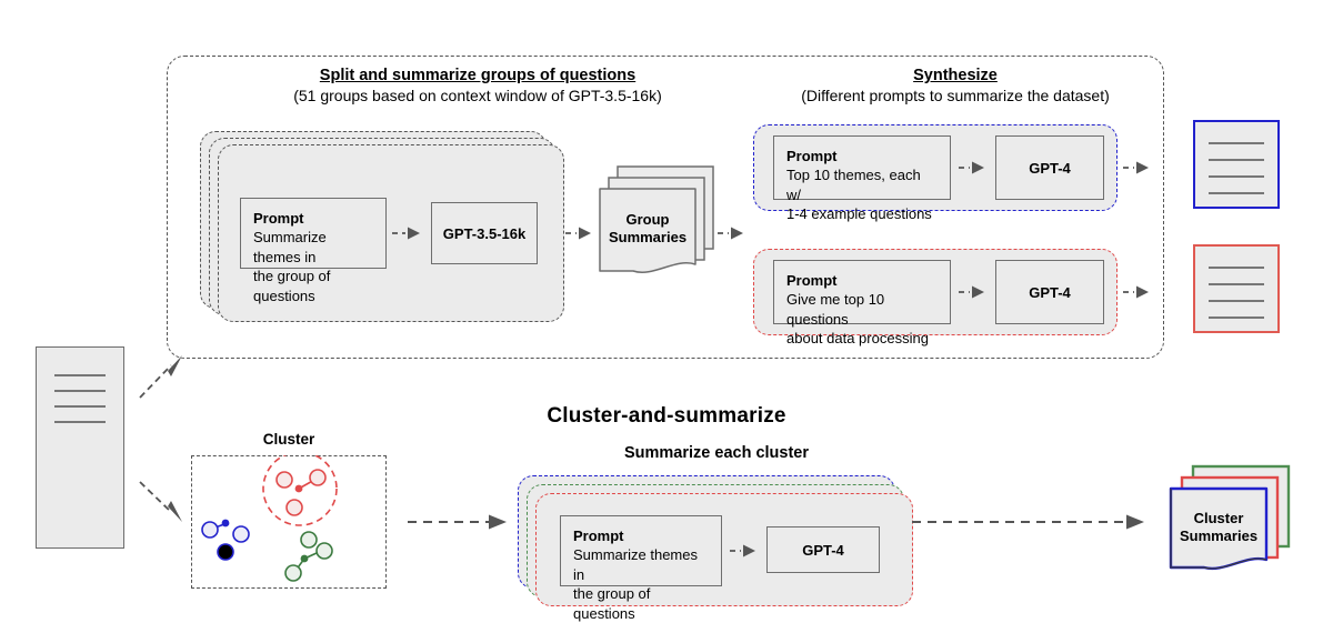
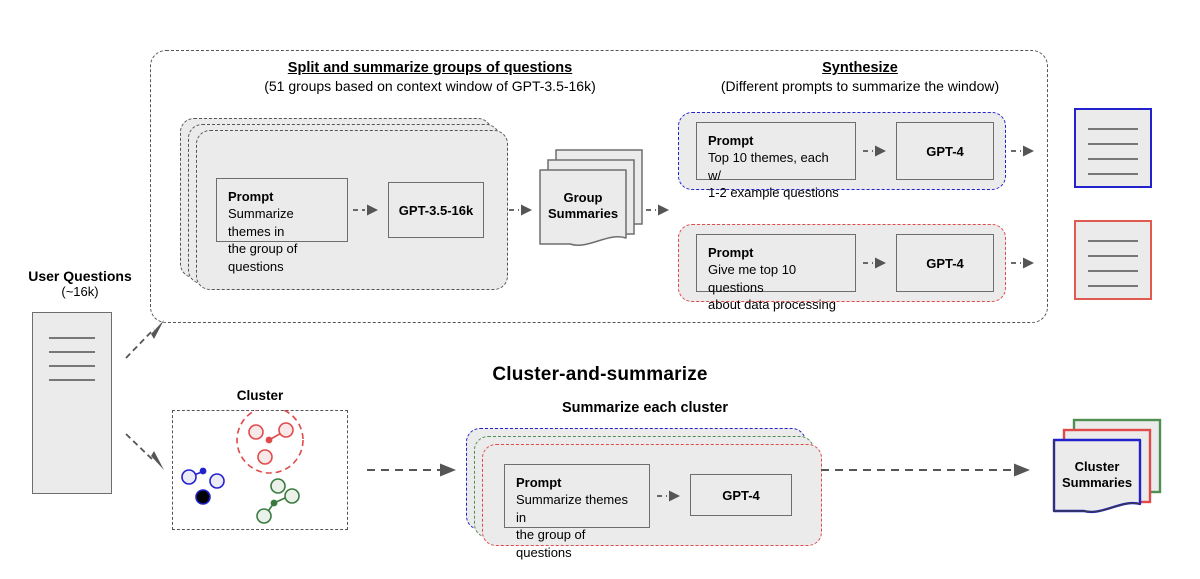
  Split and summarize groups of questions
  (51 groups based on context window of GPT-3.5-16k)
  Prompt
  Summarize themes in
  the group of questions
  GPT-3.5-16k
  Group
  Summaries
  Synthesize
- (Different prompts to summarize the dataset)
+ (Different prompts to summarize the window)
  Prompt
  Top 10 themes, each w/
- 1-4 example questions
+ 1-2 example questions
  GPT-4
  Prompt
  Give me top 10 questions
  about data processing
  GPT-4
+ User Questions
+ (~16k)
  Cluster-and-summarize
  Cluster
  Summarize each cluster
  Prompt
  Summarize themes in
  the group of questions
  GPT-4
  Cluster
  Summaries
